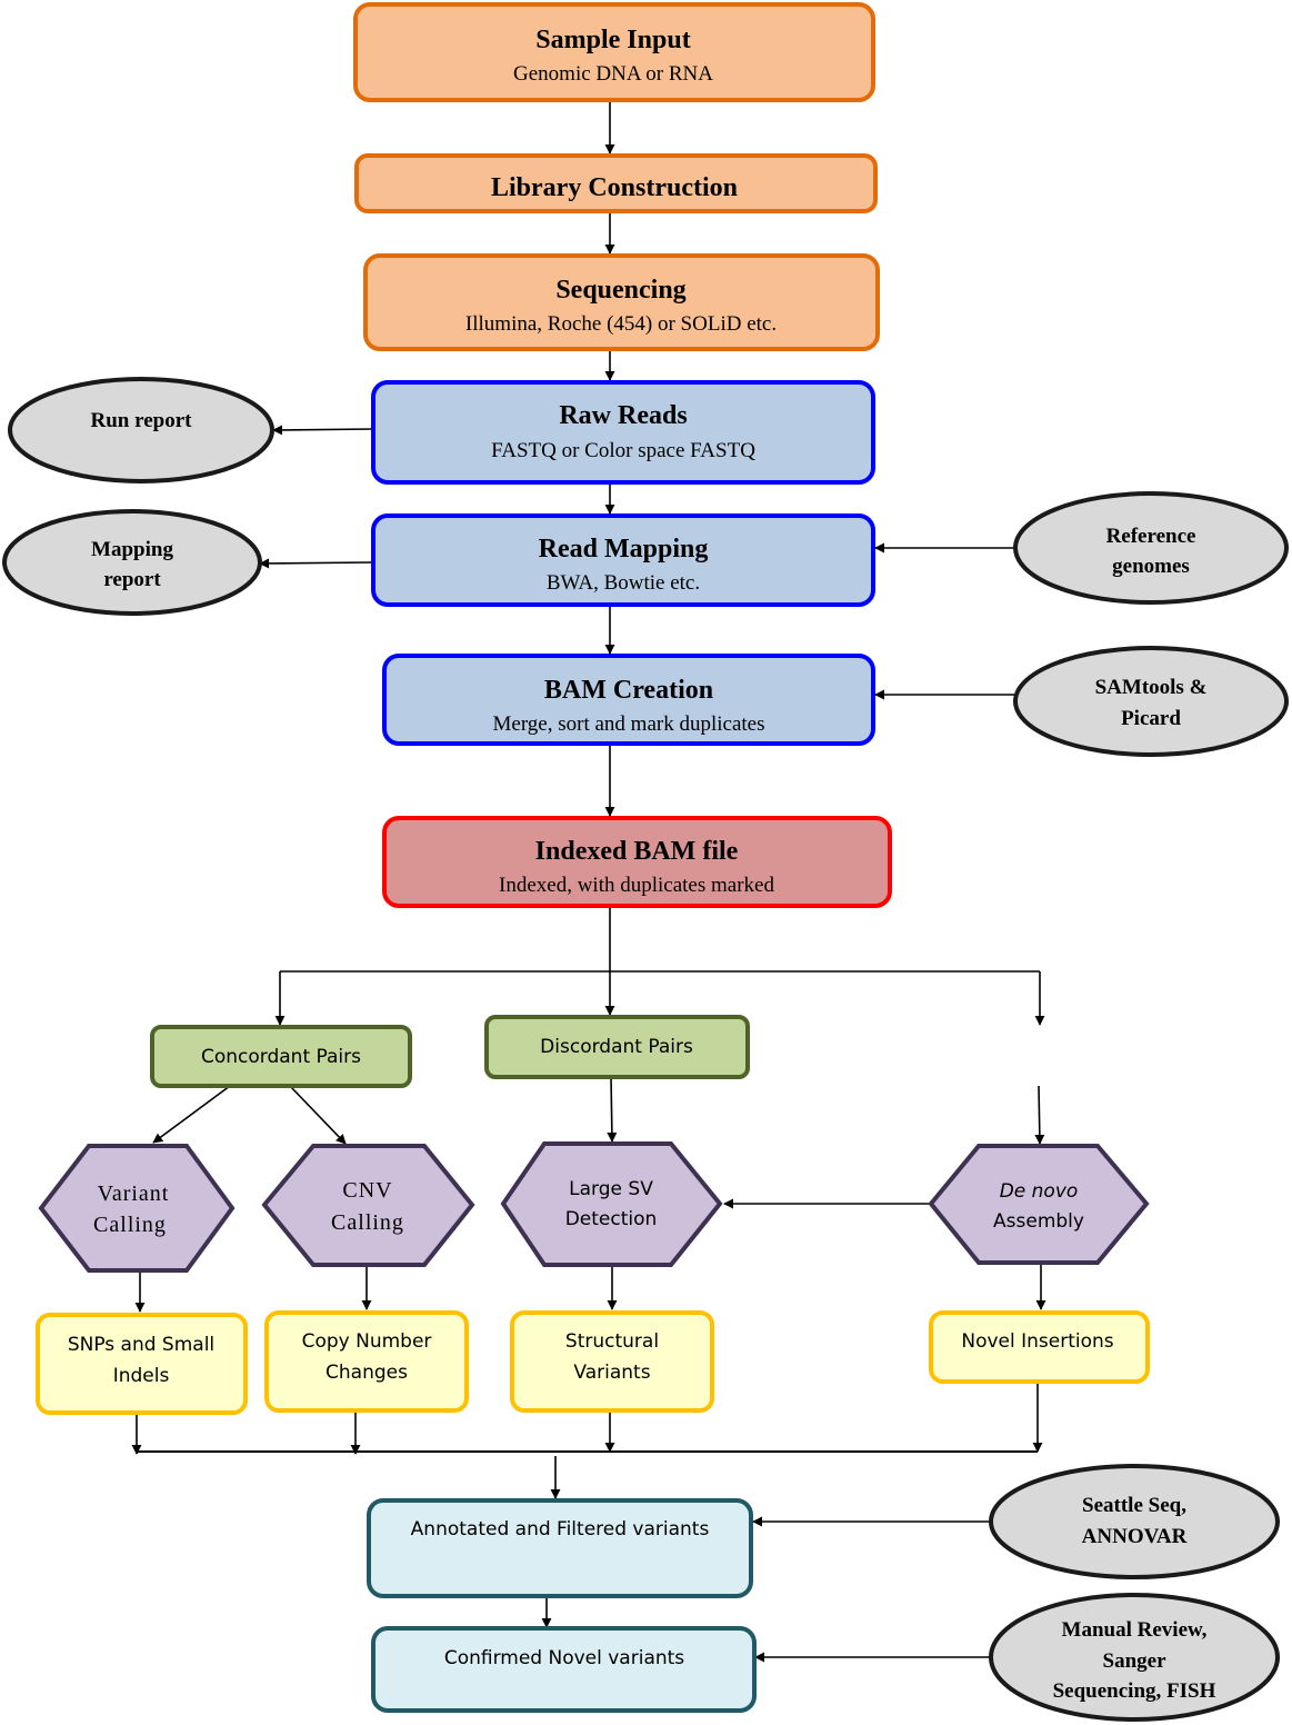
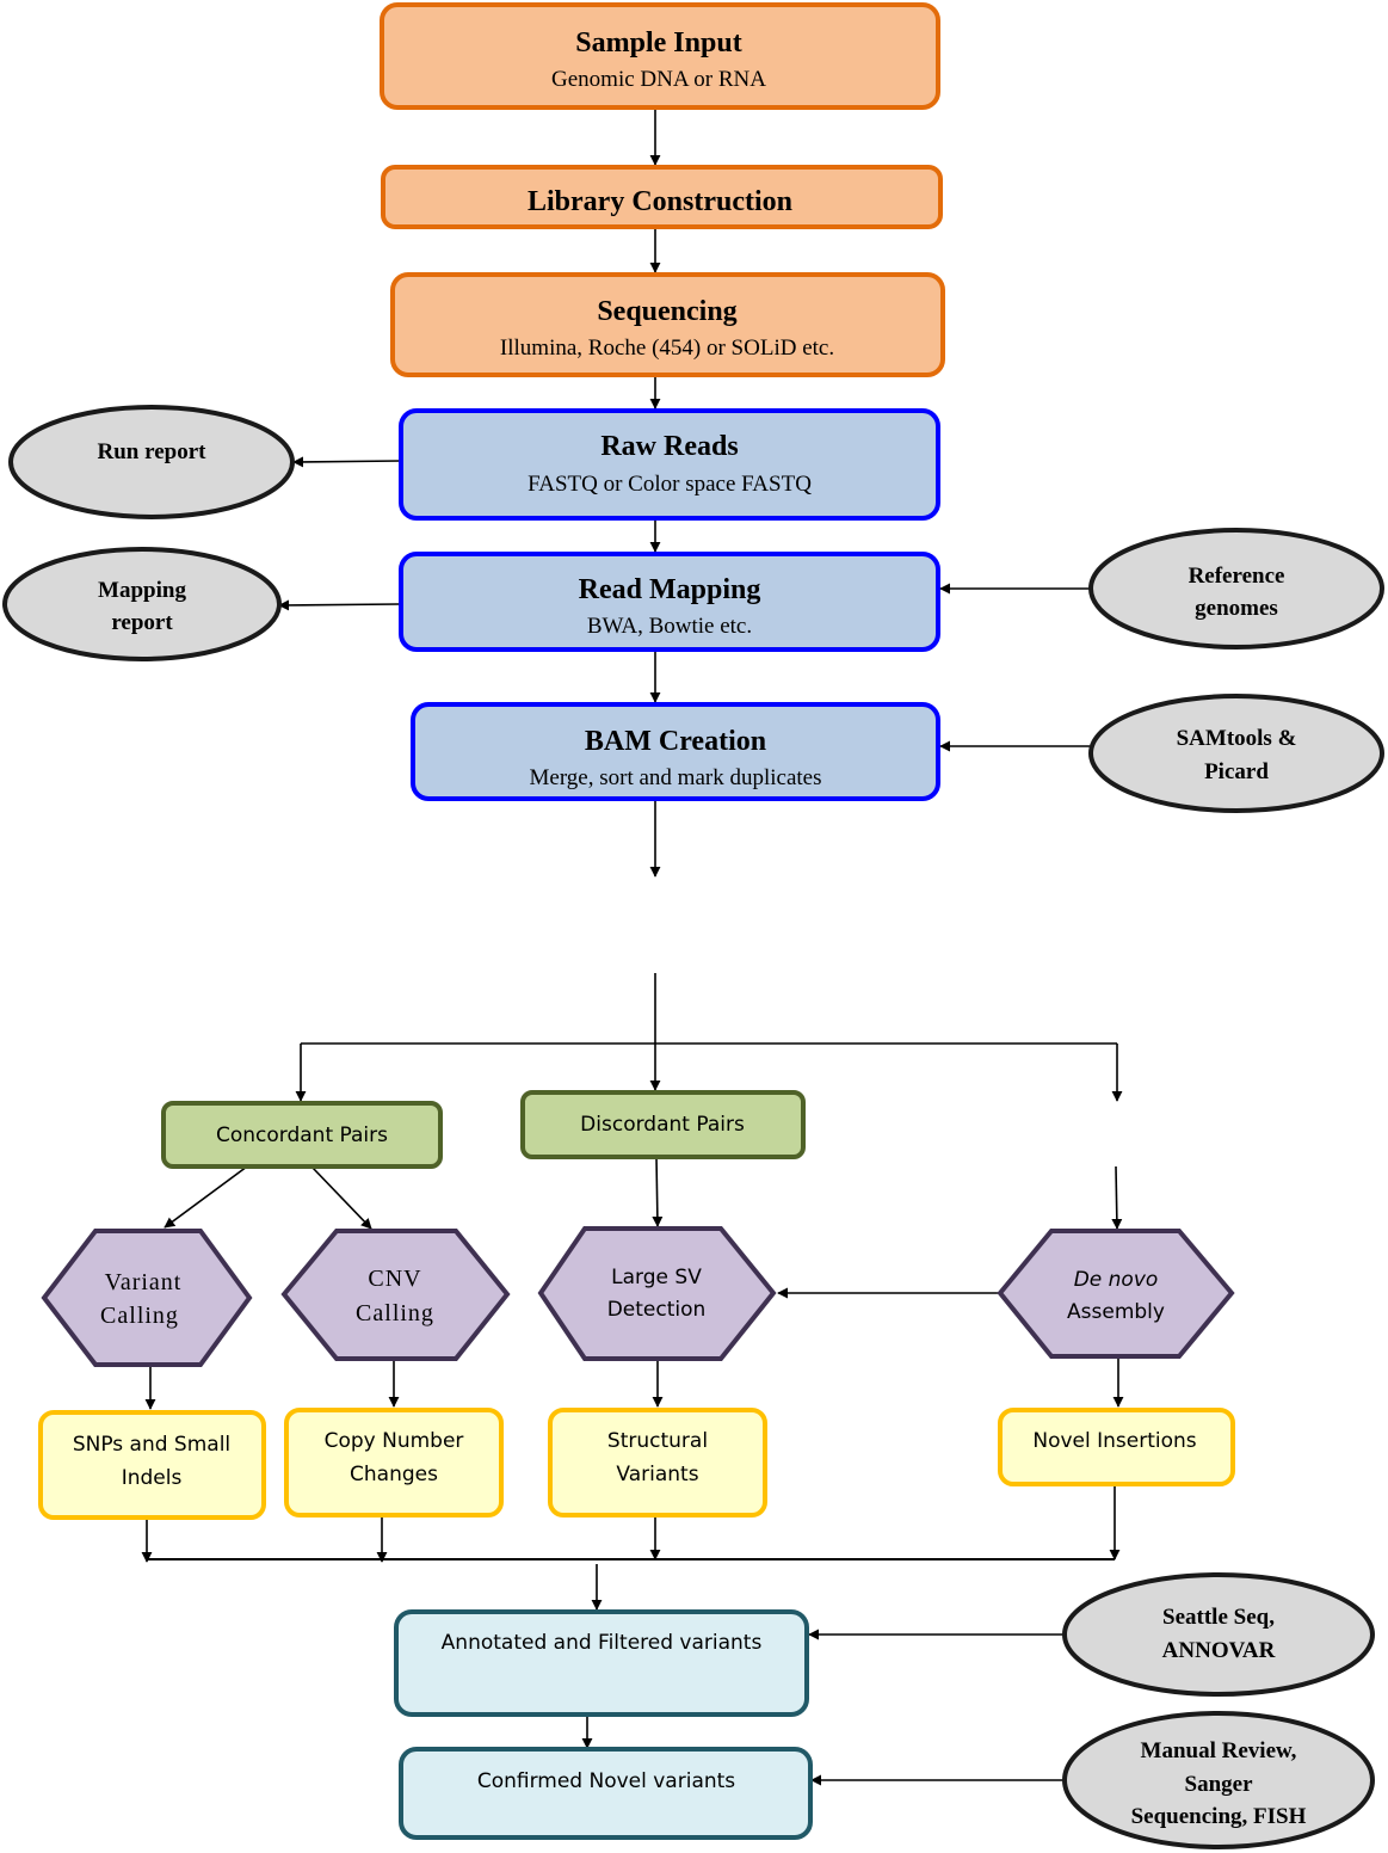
  Sample Input
  Genomic DNA or RNA
  Library Construction
  Sequencing
  Illumina, Roche (454) or SOLiD etc.
  Raw Reads
  FASTQ or Color space FASTQ
  Read Mapping
  BWA, Bowtie etc.
  BAM Creation
  Merge, sort and mark duplicates
- Indexed BAM file
- Indexed, with duplicates marked
  Run report
  Mapping
  report
  Reference
  genomes
  SAMtools &
  Picard
  Seattle Seq,
  ANNOVAR
  Manual Review,
  Sanger
  Sequencing, FISH
  Concordant Pairs
  Discordant Pairs
  Variant
  Calling
  CNV
  Calling
  Large SV
  Detection
  De novo
  Assembly
  SNPs and Small
  Indels
  Copy Number
  Changes
  Structural
  Variants
  Novel Insertions
  Annotated and Filtered variants
  Confirmed Novel variants
